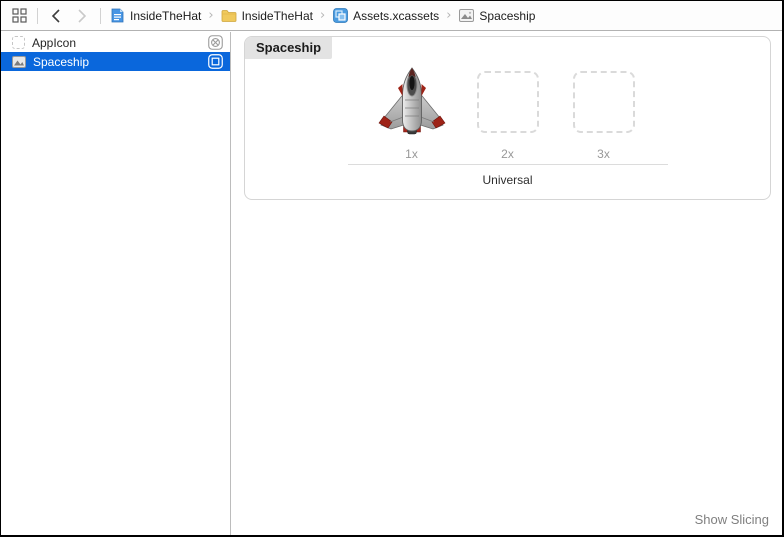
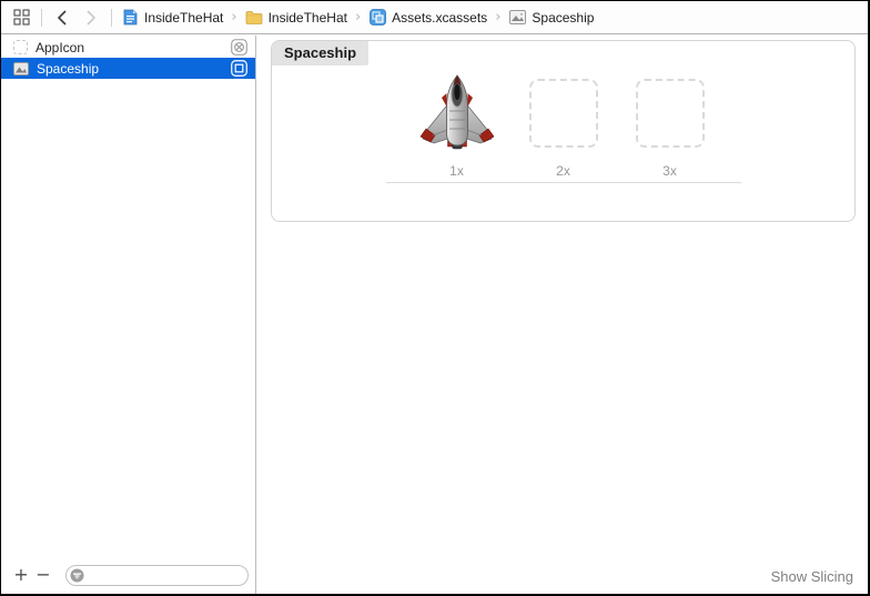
  InsideTheHat
  ›
  InsideTheHat
  ›
  Assets.xcassets
  ›
  Spaceship
  AppIcon
  Spaceship
+ +
+ −
  Spaceship
  1x
  2x
  3x
- Universal
  Show Slicing
